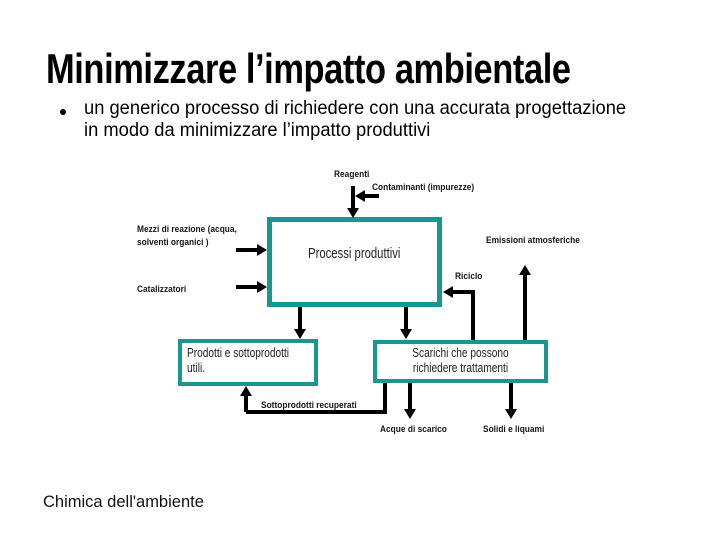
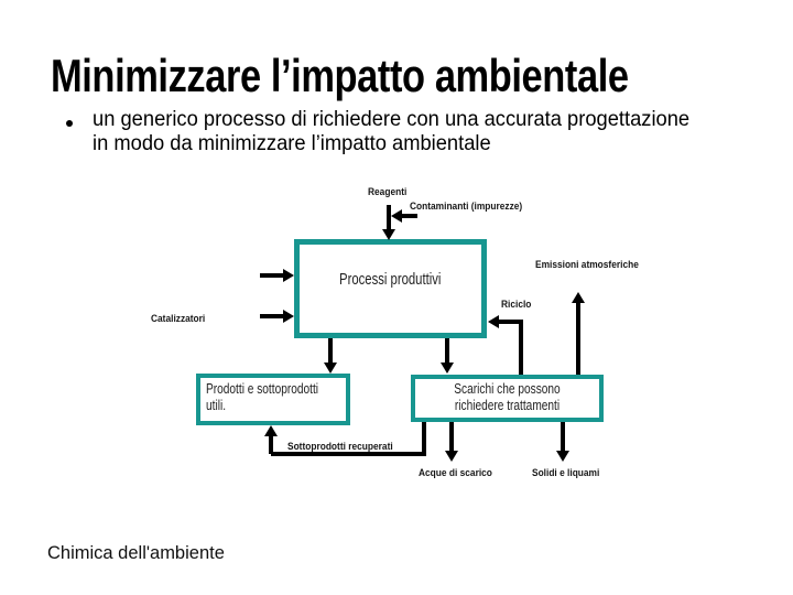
  Minimizzare l’impatto ambientale
  un generico processo di richiedere con una accurata progettazione
- in modo da minimizzare l’impatto produttivi
+ in modo da minimizzare l’impatto ambientale
  Reagenti
  Contaminanti (impurezze)
- Mezzi di reazione (acqua,
- solventi organici )
  Catalizzatori
  Emissioni atmosferiche
  Riciclo
  Sottoprodotti recuperati
  Acque di scarico
  Solidi e liquami
  Processi produttivi
  Prodotti e sottoprodotti
  utili.
  Scarichi che possono
  richiedere trattamenti
  Chimica dell'ambiente
